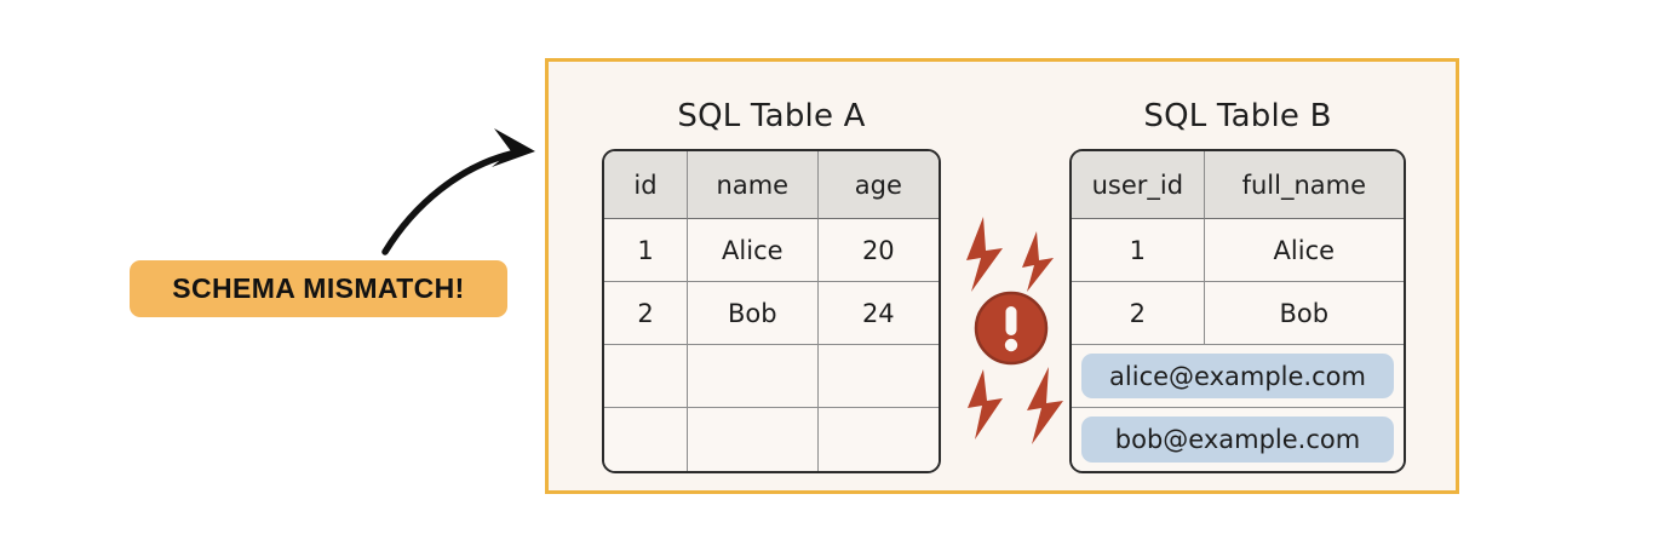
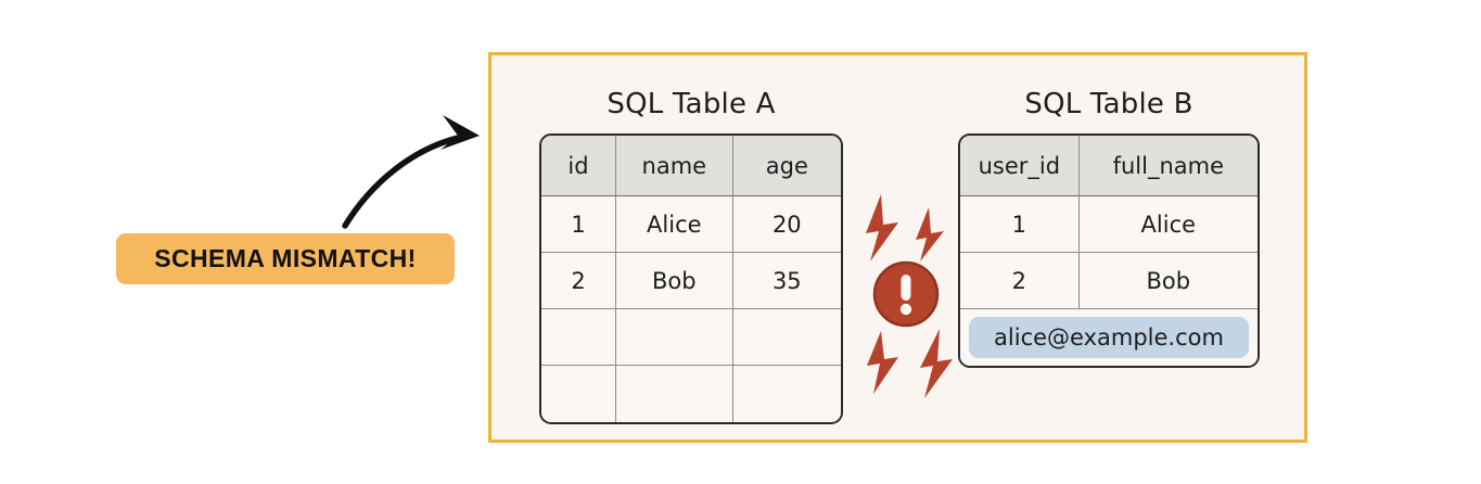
  SCHEMA MISMATCH!
  SQL Table A
  id	name	age
  1	Alice	20
- 2	Bob	24
+ 2	Bob	35
  SQL Table B
  user_id	full_name
  1	Alice
  2	Bob
  alice@example.com
- bob@example.com
